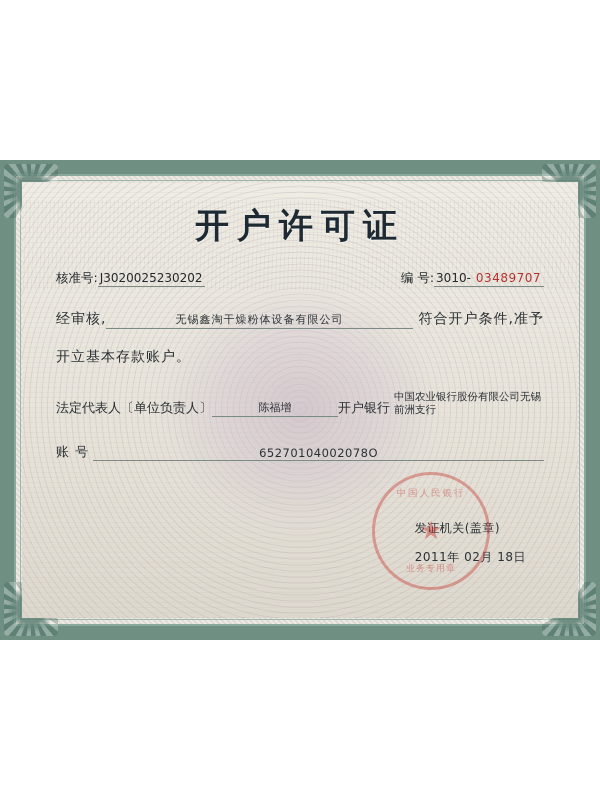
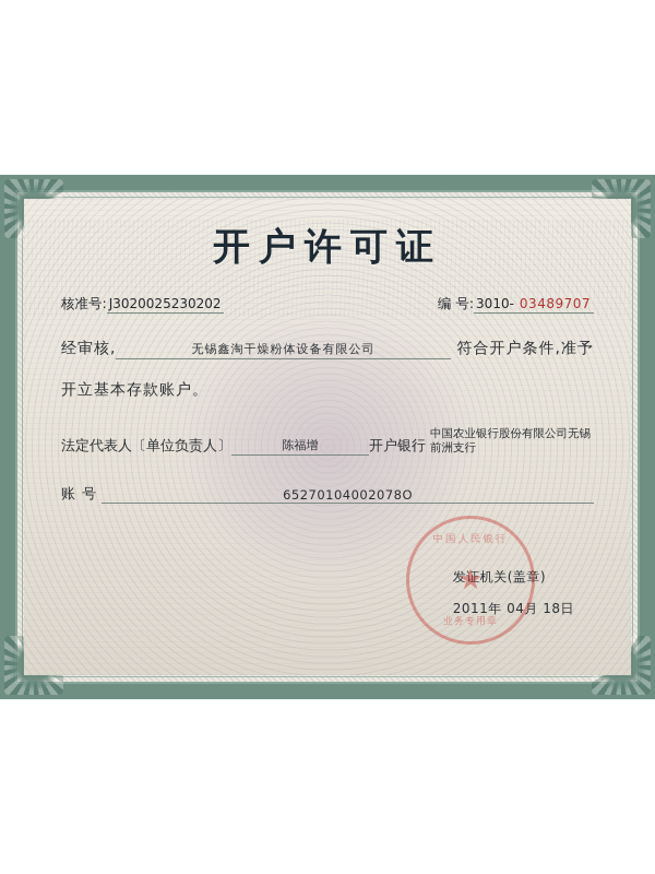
  开户许可证
  核准号:
  J3020025230202
  编 号:
  3010-
  03489707
  经审核,
  无锡鑫淘干燥粉体设备有限公司
  符合开户条件,准予
  开立基本存款账户。
  法定代表人〔单位负责人〕
  陈福增
  开户银行
  中国农业银行股份有限公司无锡前洲支行
  账 号
  65270104002078O
  发证机关(盖章)
- 2011年 02月 18日
+ 2011年 04月 18日
  中国人民银行
  ★
  业务专用章
